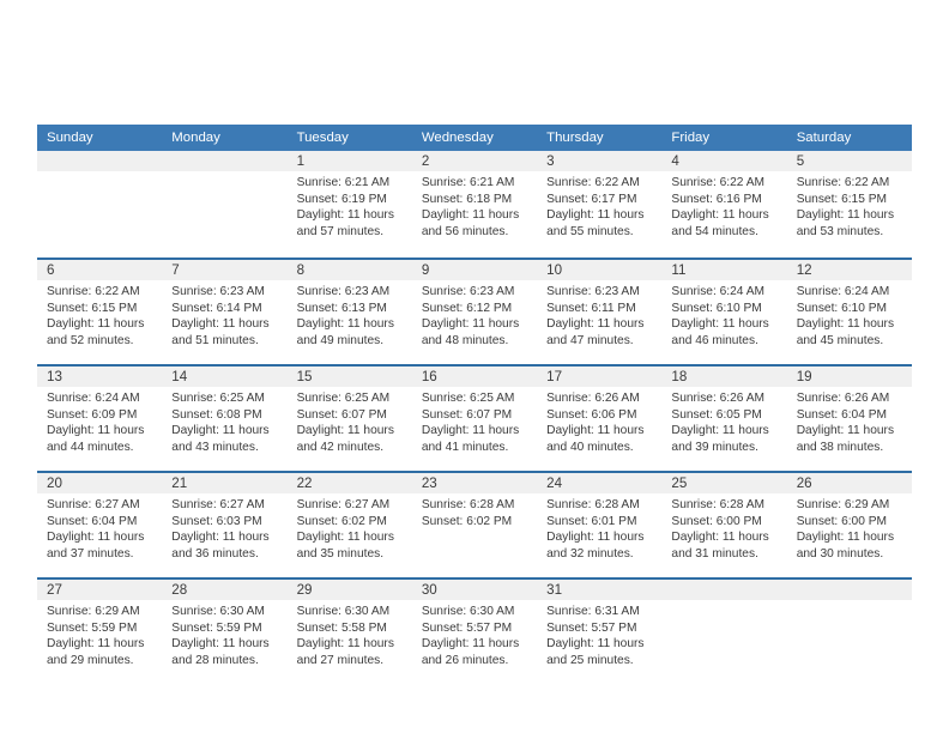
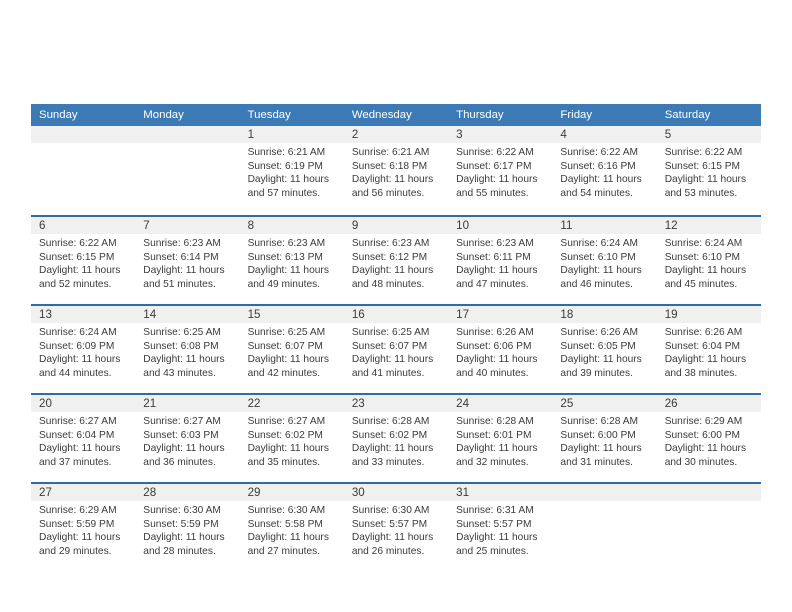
  Sunday
  Monday
  Tuesday
  Wednesday
  Thursday
  Friday
  Saturday
  1
  Sunrise: 6:21 AM
  Sunset: 6:19 PM
  Daylight: 11 hours and 57 minutes.
  2
  Sunrise: 6:21 AM
  Sunset: 6:18 PM
  Daylight: 11 hours and 56 minutes.
  3
  Sunrise: 6:22 AM
  Sunset: 6:17 PM
  Daylight: 11 hours and 55 minutes.
  4
  Sunrise: 6:22 AM
  Sunset: 6:16 PM
  Daylight: 11 hours and 54 minutes.
  5
  Sunrise: 6:22 AM
  Sunset: 6:15 PM
  Daylight: 11 hours and 53 minutes.
  6
  Sunrise: 6:22 AM
  Sunset: 6:15 PM
  Daylight: 11 hours and 52 minutes.
  7
  Sunrise: 6:23 AM
  Sunset: 6:14 PM
  Daylight: 11 hours and 51 minutes.
  8
  Sunrise: 6:23 AM
  Sunset: 6:13 PM
  Daylight: 11 hours and 49 minutes.
  9
  Sunrise: 6:23 AM
  Sunset: 6:12 PM
  Daylight: 11 hours and 48 minutes.
  10
  Sunrise: 6:23 AM
  Sunset: 6:11 PM
  Daylight: 11 hours and 47 minutes.
  11
  Sunrise: 6:24 AM
  Sunset: 6:10 PM
  Daylight: 11 hours and 46 minutes.
  12
  Sunrise: 6:24 AM
  Sunset: 6:10 PM
  Daylight: 11 hours and 45 minutes.
  13
  Sunrise: 6:24 AM
  Sunset: 6:09 PM
  Daylight: 11 hours and 44 minutes.
  14
  Sunrise: 6:25 AM
  Sunset: 6:08 PM
  Daylight: 11 hours and 43 minutes.
  15
  Sunrise: 6:25 AM
  Sunset: 6:07 PM
  Daylight: 11 hours and 42 minutes.
  16
  Sunrise: 6:25 AM
  Sunset: 6:07 PM
  Daylight: 11 hours and 41 minutes.
  17
  Sunrise: 6:26 AM
  Sunset: 6:06 PM
  Daylight: 11 hours and 40 minutes.
  18
  Sunrise: 6:26 AM
  Sunset: 6:05 PM
  Daylight: 11 hours and 39 minutes.
  19
  Sunrise: 6:26 AM
  Sunset: 6:04 PM
  Daylight: 11 hours and 38 minutes.
  20
  Sunrise: 6:27 AM
  Sunset: 6:04 PM
  Daylight: 11 hours and 37 minutes.
  21
  Sunrise: 6:27 AM
  Sunset: 6:03 PM
  Daylight: 11 hours and 36 minutes.
  22
  Sunrise: 6:27 AM
  Sunset: 6:02 PM
  Daylight: 11 hours and 35 minutes.
  23
  Sunrise: 6:28 AM
  Sunset: 6:02 PM
+ Daylight: 11 hours and 33 minutes.
  24
  Sunrise: 6:28 AM
  Sunset: 6:01 PM
  Daylight: 11 hours and 32 minutes.
  25
  Sunrise: 6:28 AM
  Sunset: 6:00 PM
  Daylight: 11 hours and 31 minutes.
  26
  Sunrise: 6:29 AM
  Sunset: 6:00 PM
  Daylight: 11 hours and 30 minutes.
  27
  Sunrise: 6:29 AM
  Sunset: 5:59 PM
  Daylight: 11 hours and 29 minutes.
  28
  Sunrise: 6:30 AM
  Sunset: 5:59 PM
  Daylight: 11 hours and 28 minutes.
  29
  Sunrise: 6:30 AM
  Sunset: 5:58 PM
  Daylight: 11 hours and 27 minutes.
  30
  Sunrise: 6:30 AM
  Sunset: 5:57 PM
  Daylight: 11 hours and 26 minutes.
  31
  Sunrise: 6:31 AM
  Sunset: 5:57 PM
  Daylight: 11 hours and 25 minutes.
